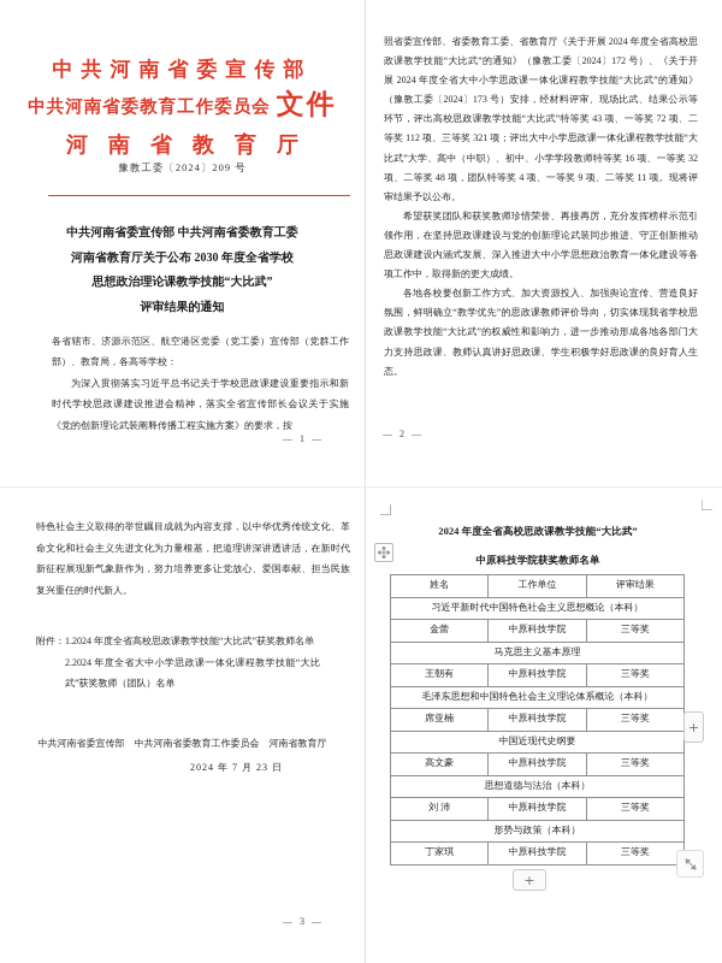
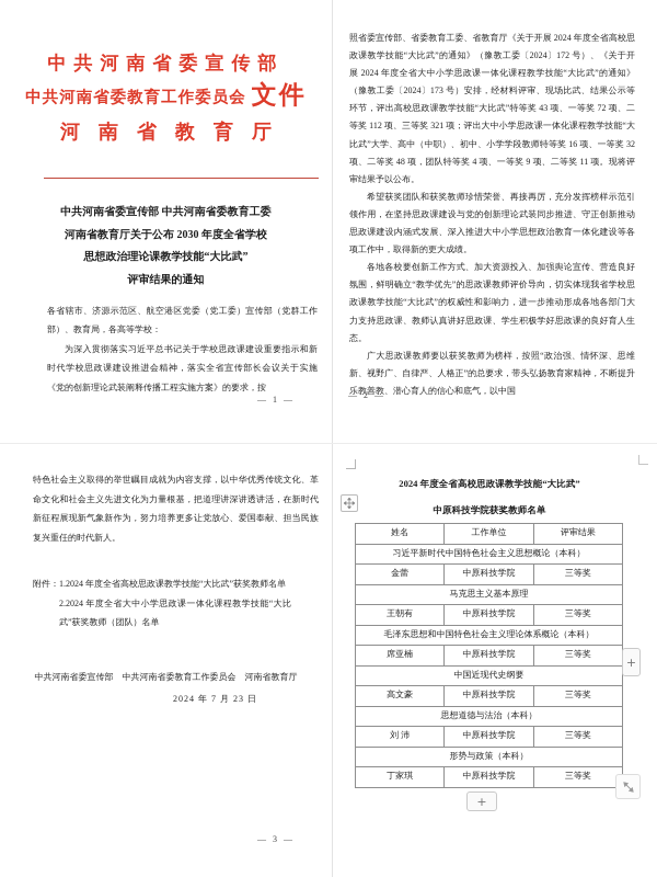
  中共河南省委宣传部
  中共河南省委教育工作委员会 文件
  河南省教育厅
- 豫教工委〔2024〕209 号
  中共河南省委宣传部 中共河南省委教育工委
  河南省教育厅关于公布 2030 年度全省学校
  思想政治理论课教学技能“大比武”
  评审结果的通知
  各省辖市、济源示范区、航空港区党委（党工委）宣传部（党群工作部）、教育局，各高等学校：
  为深入贯彻落实习近平总书记关于学校思政课建设重要指示和新时代学校思政课建设推进会精神，落实全省宣传部长会议关于实施《党的创新理论武装阐释传播工程实施方案》的要求，按
  — 1 —
  照省委宣传部、省委教育工委、省教育厅《关于开展 2024 年度全省高校思政课教学技能“大比武”的通知》（豫教工委〔2024〕172 号）、《关于开展 2024 年度全省大中小学思政课一体化课程教学技能“大比武”的通知》（豫教工委〔2024〕173 号）安排，经材料评审、现场比武、结果公示等环节，评出高校思政课教学技能“大比武”特等奖 43 项、一等奖 72 项、二等奖 112 项、三等奖 321 项；评出大中小学思政课一体化课程教学技能“大比武”大学、高中（中职）、初中、小学学段教师特等奖 16 项、一等奖 32 项、二等奖 48 项，团队特等奖 4 项、一等奖 9 项、二等奖 11 项。现将评审结果予以公布。
  希望获奖团队和获奖教师珍惜荣誉、再接再厉，充分发挥榜样示范引领作用，在坚持思政课建设与党的创新理论武装同步推进、守正创新推动思政课建设内涵式发展、深入推进大中小学思想政治教育一体化建设等各项工作中，取得新的更大成绩。
  各地各校要创新工作方式、加大资源投入、加强舆论宣传、营造良好氛围，鲜明确立“教学优先”的思政课教师评价导向，切实体现我省学校思政课教学技能“大比武”的权威性和影响力，进一步推动形成各地各部门大力支持思政课、教师认真讲好思政课、学生积极学好思政课的良好育人生态。
+ 广大思政课教师要以获奖教师为榜样，按照“政治强、情怀深、思维新、视野广、自律严、人格正”的总要求，带头弘扬教育家精神，不断提升乐教善教、潜心育人的信心和底气，以中国
  — 2 —
  特色社会主义取得的举世瞩目成就为内容支撑，以中华优秀传统文化、革命文化和社会主义先进文化为力量根基，把道理讲深讲透讲活，在新时代新征程展现新气象新作为，努力培养更多让党放心、爱国奉献、担当民族复兴重任的时代新人。
  附件：
  1.2024 年度全省高校思政课教学技能“大比武”获奖教师名单
  2.2024 年度全省大中小学思政课一体化课程教学技能“大比武”获奖教师（团队）名单
  中共河南省委宣传部 中共河南省委教育工作委员会 河南省教育厅
  2024 年 7 月 23 日
  — 3 —
  2024 年度全省高校思政课教学技能“大比武”
  中原科技学院获奖教师名单
  姓名	工作单位	评审结果
  习近平新时代中国特色社会主义思想概论（本科）
  金蕾	中原科技学院	三等奖
  马克思主义基本原理
  王朝有	中原科技学院	三等奖
  毛泽东思想和中国特色社会主义理论体系概论（本科）
  席亚楠	中原科技学院	三等奖
  中国近现代史纲要
  高文豪	中原科技学院	三等奖
  思想道德与法治（本科）
  刘 沛	中原科技学院	三等奖
  形势与政策（本科）
  丁家琪	中原科技学院	三等奖
  +
  +
